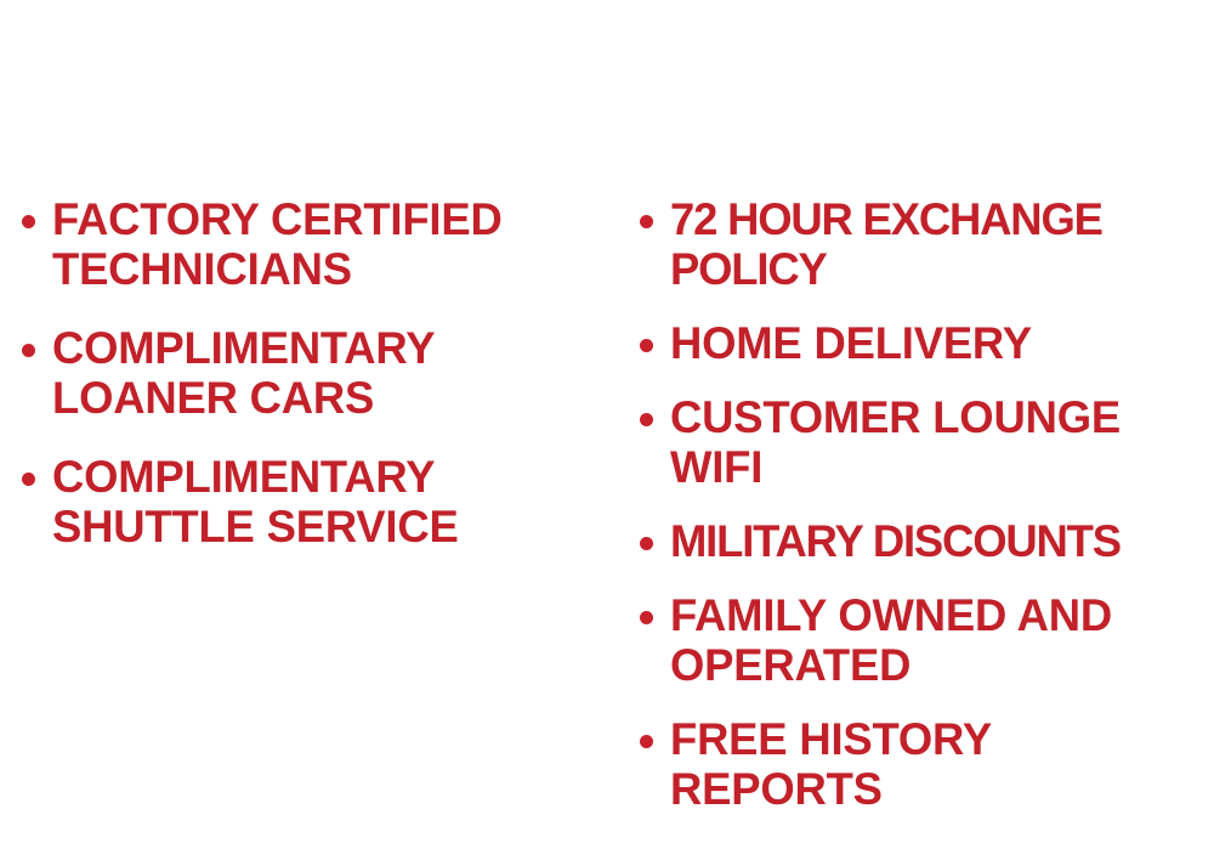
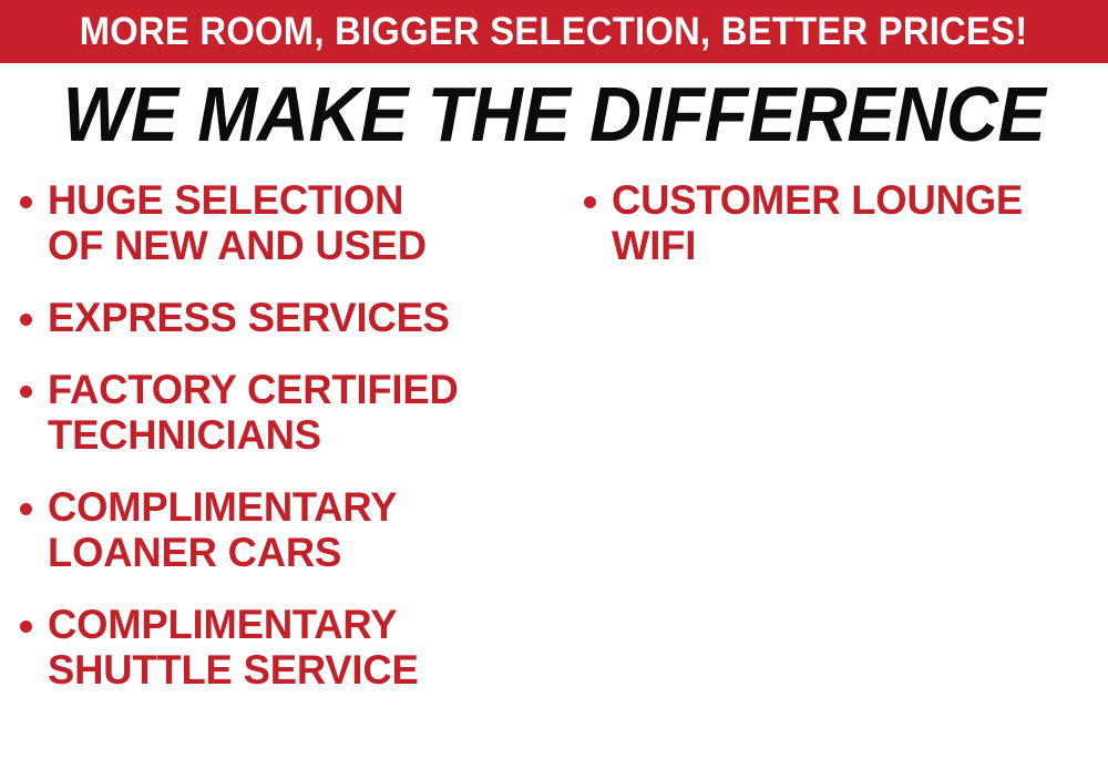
+ MORE ROOM, BIGGER SELECTION, BETTER PRICES!
+ WE MAKE THE DIFFERENCE
+ HUGE SELECTION
+ OF NEW AND USED
+ EXPRESS SERVICES
  FACTORY CERTIFIED
  TECHNICIANS
  COMPLIMENTARY
  LOANER CARS
  COMPLIMENTARY
  SHUTTLE SERVICE
- 72 HOUR EXCHANGE
- POLICY
- HOME DELIVERY
  CUSTOMER LOUNGE
  WIFI
- MILITARY DISCOUNTS
- FAMILY OWNED AND
- OPERATED
- FREE HISTORY
- REPORTS
